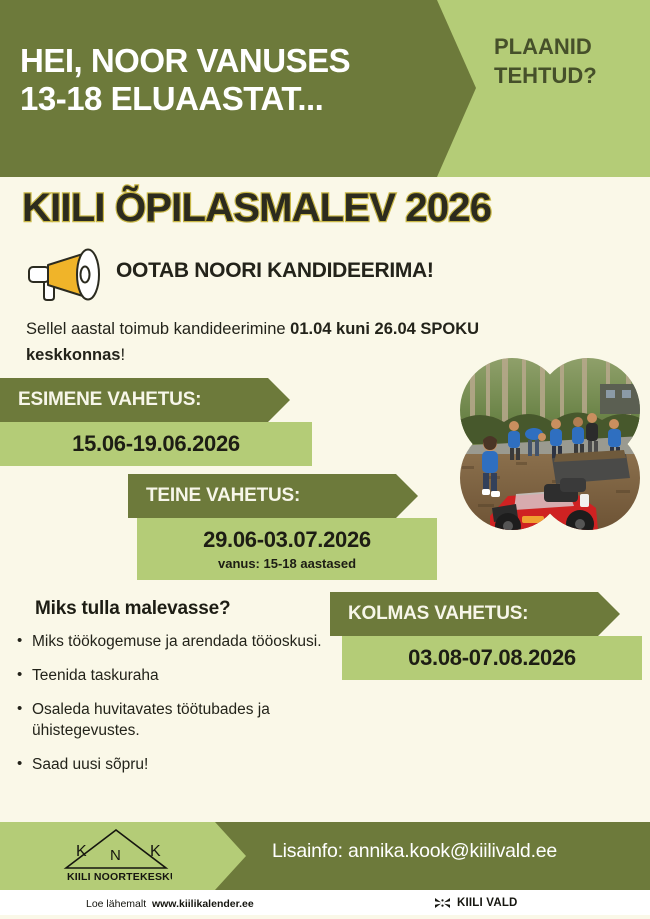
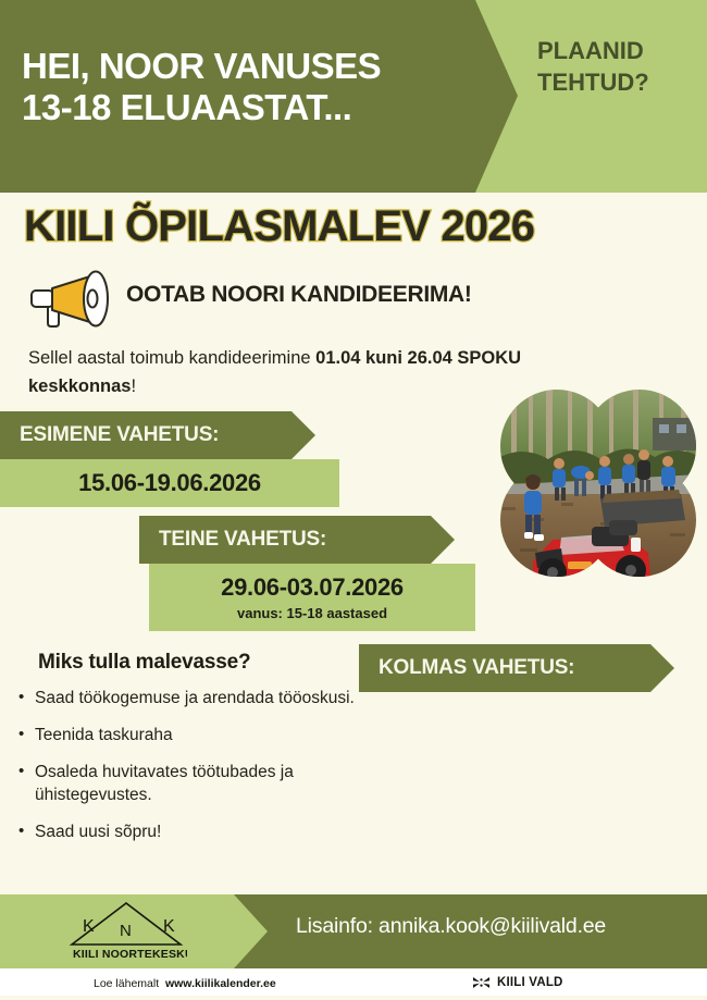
  HEI, NOOR VANUSES
  13-18 ELUAASTAT...
  PLAANID
  TEHTUD?
  KIILI ÕPILASMALEV 2026
  OOTAB NOORI KANDIDEERIMA!
  Sellel aastal toimub kandideerimine 01.04 kuni 26.04 SPOKU keskkonnas!
  ESIMENE VAHETUS:
  15.06-19.06.2026
  TEINE VAHETUS:
  29.06-03.07.2026
  vanus: 15-18 aastased
  Miks tulla malevasse?
- Miks töökogemuse ja arendada tööoskusi.
+ Saad töökogemuse ja arendada tööoskusi.
  Teenida taskuraha
  Osaleda huvitavates töötubades ja ühistegevustes.
  Saad uusi sõpru!
  KOLMAS VAHETUS:
- 03.08-07.08.2026
  K
  N
  K
  KIILI NOORTEKESK
  Lisainfo: annika.kook@kiilivald.ee
  Loe lähemalt www.kiilikalender.ee
  KIILI VALD
